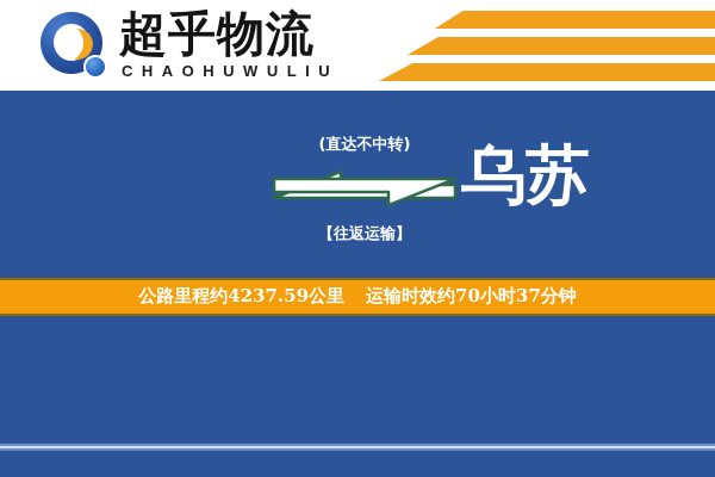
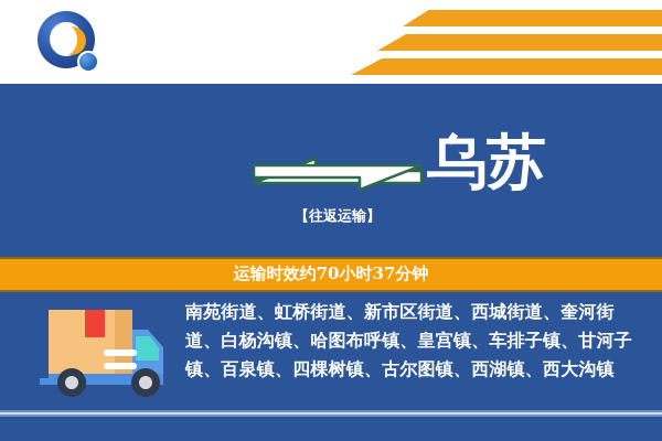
- 超乎物流
- CHAOHUWULIU
- (直达不中转)
  【往返运输】
  乌苏
- 公路里程约4237.59公里
  运输时效约70小时37分钟
+ 南苑街道、虹桥街道、新市区街道、西城街道、奎河街道、白杨沟镇、哈图布呼镇、皇宫镇、车排子镇、甘河子镇、百泉镇、四棵树镇、古尔图镇、西湖镇、西大沟镇
